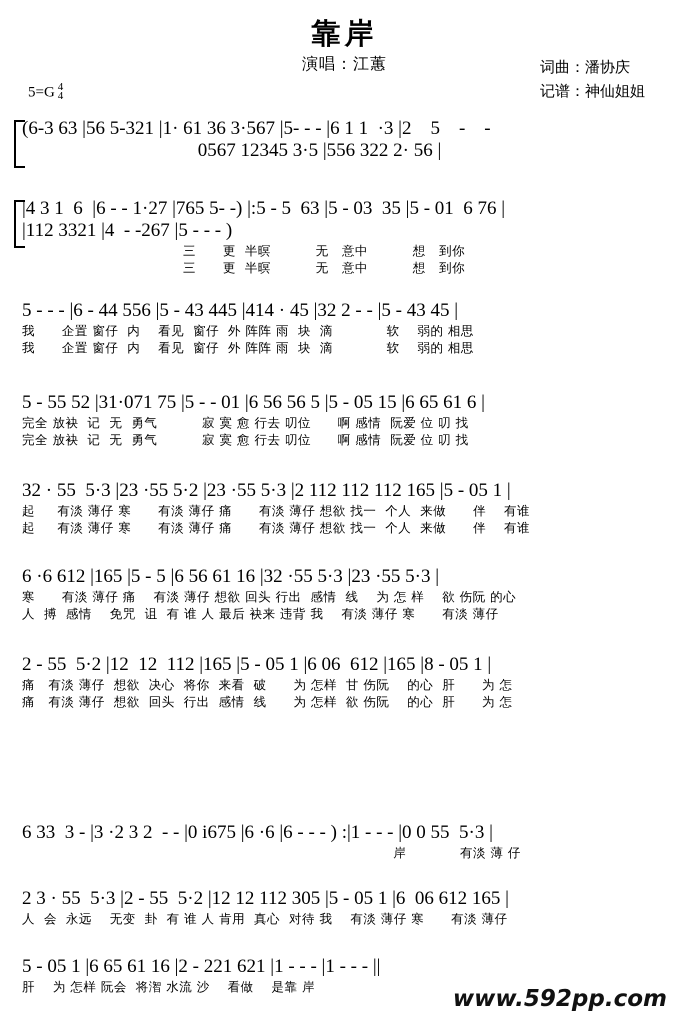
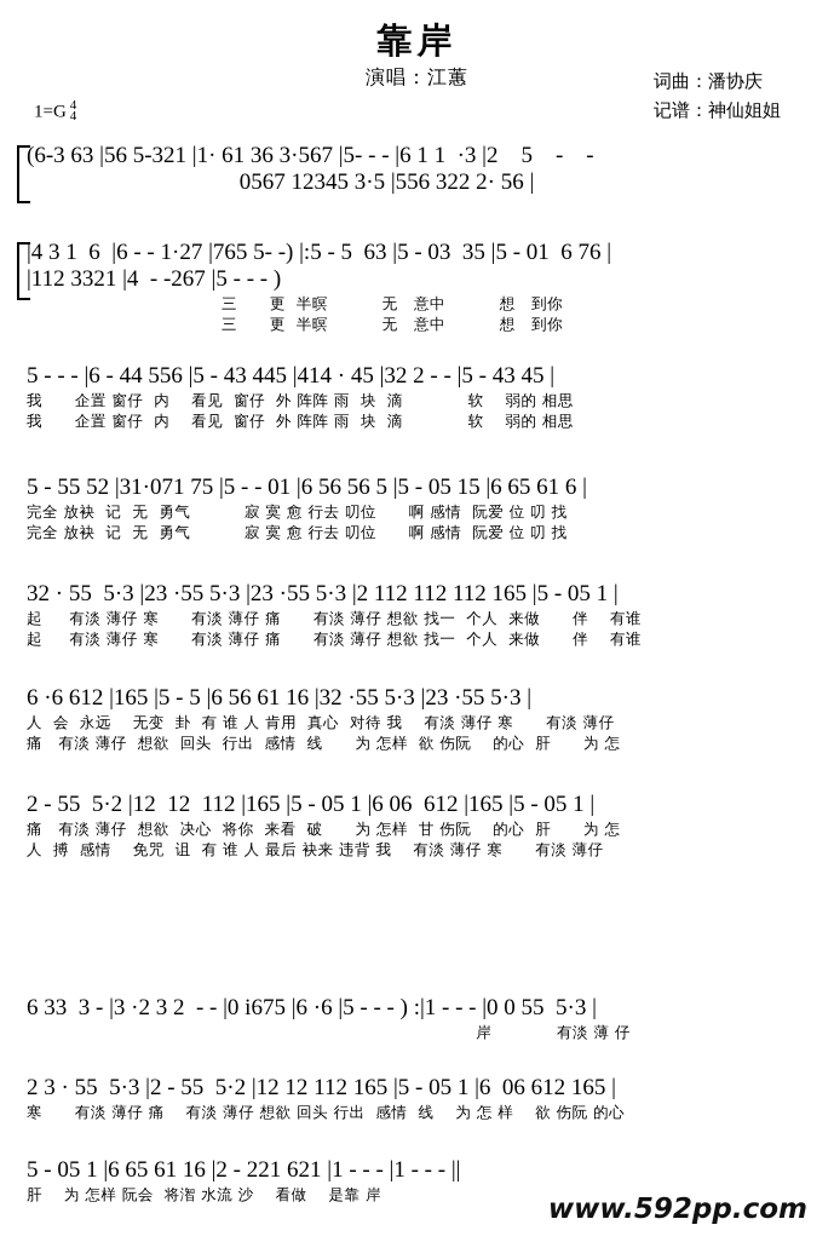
  靠岸
  演唱：江蕙
  词曲：潘协庆
  记谱：神仙姐姐
- 5=G
+ 1=G
  4
  4
  (6-3 63 |56 5-321 |1· 61 36 3·567 |5- - - |6 1 1 ·3 |2 5 - -
  0567 12345 3·5 |556 322 2· 56 |
  |4 3 1 6 |6 - - 1·27 |765 5- -) |:5 - 5 63 |5 - 03 35 |5 - 01 6 76 |
  |112 3321 |4 - -267 |5 - - - )
  三 更 半暝 无 意中 想 到你
  三 更 半暝 无 意中 想 到你
  5 - - - |6 - 44 556 |5 - 43 445 |414 · 45 |32 2 - - |5 - 43 45 |
  我 企置 窗仔 内 看见 窗仔 外 阵阵 雨 块 滴 软 弱的 相思
  我 企置 窗仔 内 看见 窗仔 外 阵阵 雨 块 滴 软 弱的 相思
  5 - 55 52 |31·071 75 |5 - - 01 |6 56 56 5 |5 - 05 15 |6 65 61 6 |
  完全 放袂 记 无 勇气 寂 寞 愈 行去 叨位 啊 感情 阮爱 位 叨 找
  完全 放袂 记 无 勇气 寂 寞 愈 行去 叨位 啊 感情 阮爱 位 叨 找
- 32 · 55 5·3 |23 ·55 5·2 |23 ·55 5·3 |2 112 112 112 165 |5 - 05 1 |
+ 32 · 55 5·3 |23 ·55 5·3 |23 ·55 5·3 |2 112 112 112 165 |5 - 05 1 |
  起 有淡 薄仔 寒 有淡 薄仔 痛 有淡 薄仔 想欲 找一 个人 来做 伴 有谁
  起 有淡 薄仔 寒 有淡 薄仔 痛 有淡 薄仔 想欲 找一 个人 来做 伴 有谁
  6 ·6 612 |165 |5 - 5 |6 56 61 16 |32 ·55 5·3 |23 ·55 5·3 |
- 寒 有淡 薄仔 痛 有淡 薄仔 想欲 回头 行出 感情 线 为 怎 样 欲 伤阮 的心
+ 人 会 永远 无变 卦 有 谁 人 肯用 真心 对待 我 有淡 薄仔 寒 有淡 薄仔
- 人 搏 感情 免咒 诅 有 谁 人 最后 袂来 违背 我 有淡 薄仔 寒 有淡 薄仔
+ 痛 有淡 薄仔 想欲 回头 行出 感情 线 为 怎样 欲 伤阮 的心 肝 为 怎
- 2 - 55 5·2 |12 12 112 |165 |5 - 05 1 |6 06 612 |165 |8 - 05 1 |
+ 2 - 55 5·2 |12 12 112 |165 |5 - 05 1 |6 06 612 |165 |5 - 05 1 |
  痛 有淡 薄仔 想欲 决心 将你 来看 破 为 怎样 甘 伤阮 的心 肝 为 怎
- 痛 有淡 薄仔 想欲 回头 行出 感情 线 为 怎样 欲 伤阮 的心 肝 为 怎
+ 人 搏 感情 免咒 诅 有 谁 人 最后 袂来 违背 我 有淡 薄仔 寒 有淡 薄仔
- 6 33 3 - |3 ·2 3 2 - - |0 i675 |6 ·6 |6 - - - ) :|1 - - - |0 0 55 5·3 |
+ 6 33 3 - |3 ·2 3 2 - - |0 i675 |6 ·6 |5 - - - ) :|1 - - - |0 0 55 5·3 |
  岸 有淡 薄 仔
- 2 3 · 55 5·3 |2 - 55 5·2 |12 12 112 305 |5 - 05 1 |6 06 612 165 |
+ 2 3 · 55 5·3 |2 - 55 5·2 |12 12 112 165 |5 - 05 1 |6 06 612 165 |
- 人 会 永远 无变 卦 有 谁 人 肯用 真心 对待 我 有淡 薄仔 寒 有淡 薄仔
+ 寒 有淡 薄仔 痛 有淡 薄仔 想欲 回头 行出 感情 线 为 怎 样 欲 伤阮 的心
  5 - 05 1 |6 65 61 16 |2 - 221 621 |1 - - - |1 - - - ||
  肝 为 怎样 阮会 将潪 水流 沙 看做 是靠 岸
  www.592pp.com
